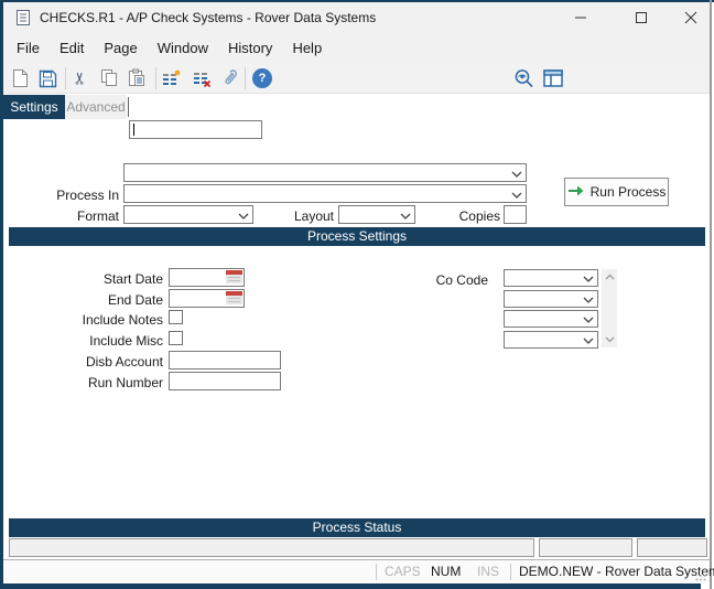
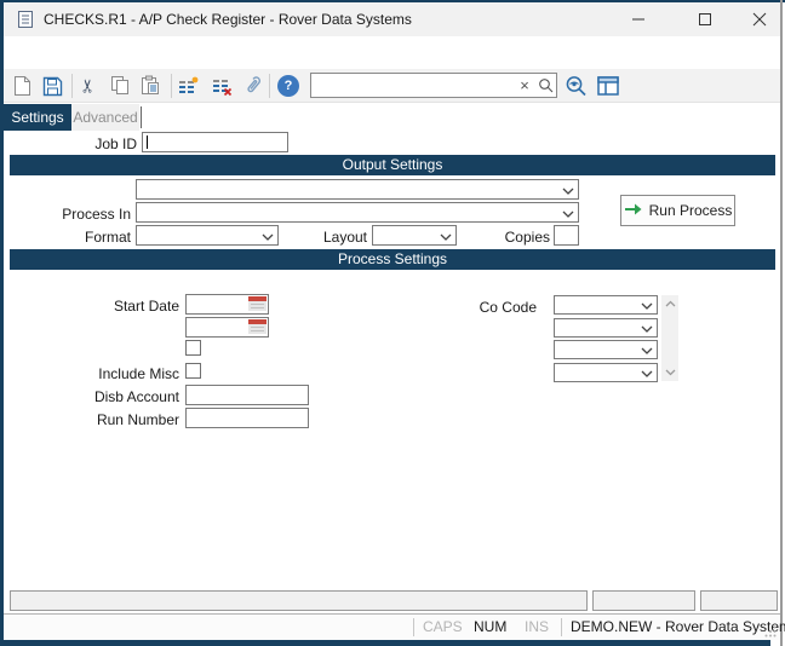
- CHECKS.R1 - A/P Check Systems - Rover Data Systems
+ CHECKS.R1 - A/P Check Register - Rover Data Systems
- File
- Edit
- Page
- Window
- History
- Help
  ?
+ ×
  Settings
  Advanced
+ Job ID
+ Output Settings
  Process In
  Format
  Layout
  Copies
  Run Process
  Process Settings
  Start Date
- End Date
- Include Notes
  Include Misc
  Disb Account
  Run Number
  Co Code
- Process Status
  CAPS
  NUM
  INS
  DEMO.NEW - Rover Data Syst
